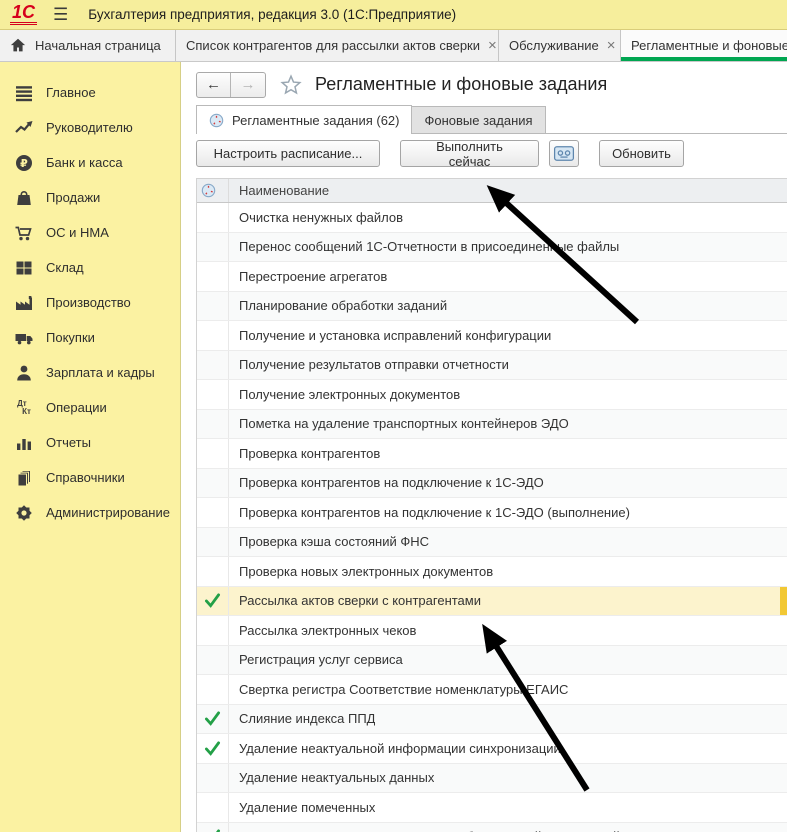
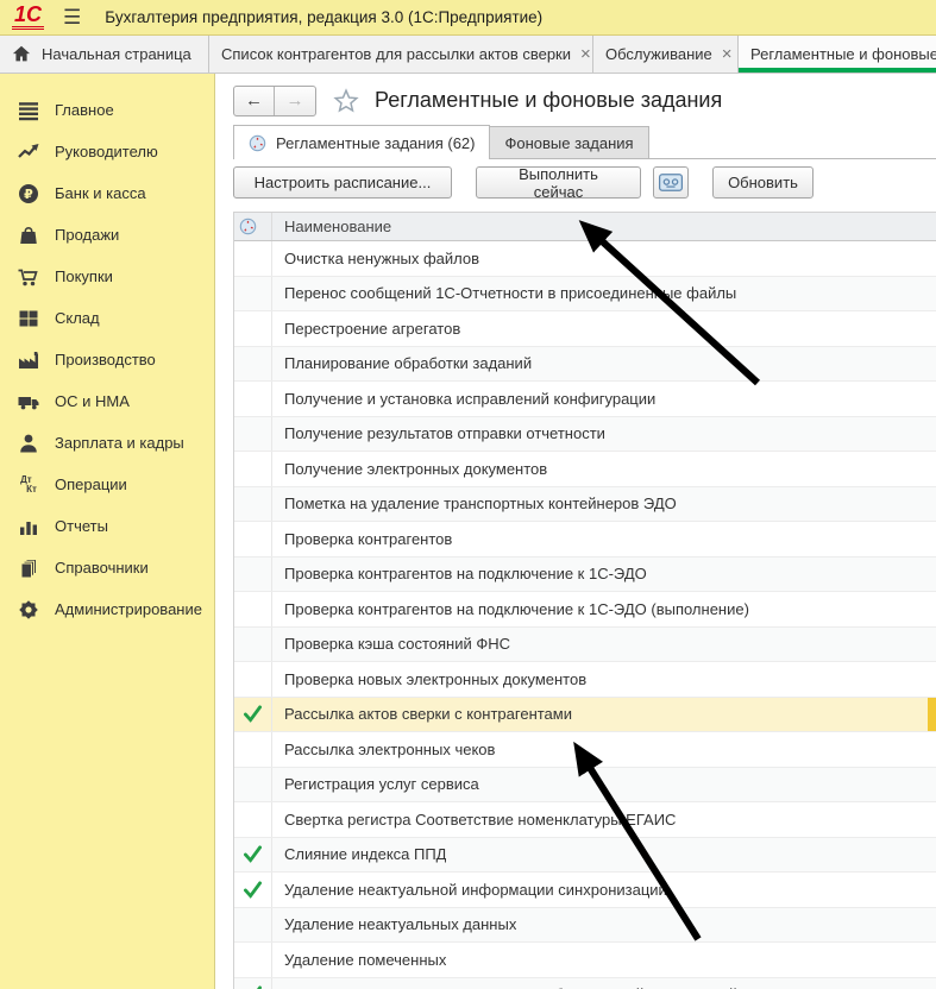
  1С
  ☰
  Бухгалтерия предприятия, редакция 3.0 (1С:Предприятие)
  Начальная страница
  Список контрагентов для рассылки актов сверки
  ×
  Обслуживание
  ×
  Регламентные и фоновые
  Главное
  Руководителю
  ₽
  Банк и касса
  Продажи
- ОС и НМА
+ Покупки
  Склад
  Производство
- Покупки
+ ОС и НМА
  Зарплата и кадры
  Дт
  Кт
  Операции
  Отчеты
  Справочники
  Администрирование
  ←
  →
  Регламентные и фоновые задания
  Регламентные задания (62)
  Фоновые задания
  Настроить расписание...
  Выполнить сейчас
  Обновить
  Наименование
  Очистка ненужных файлов
  Перенос сообщений 1С-Отчетности в присоединеные файлы
  Перестроение агрегатов
  Планирование обработки заданий
  Получение и установка исправлений конфигурации
  Получение результатов отправки отчетности
  Получение электронных документов
  Пометка на удаление транспортных контейнеров ЭДО
  Проверка контрагентов
  Проверка контрагентов на подключение к 1С-ЭДО
  Проверка контрагентов на подключение к 1С-ЭДО (выполнение)
  Проверка кэша состояний ФНС
  Проверка новых электронных документов
  Рассылка актов сверки с контрагентами
  Рассылка электронных чеков
  Регистрация услуг сервиса
  Свертка регистра Соответствие номенклатуры ЕГАИС
  Слияние индекса ППД
  Удаление неактуальной информации синхронизаци
  Удаление неактуальных данных
  Удаление помеченных
